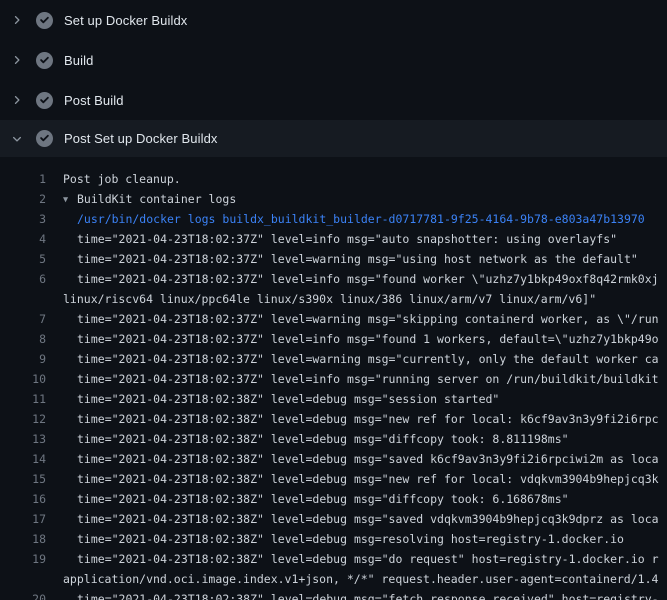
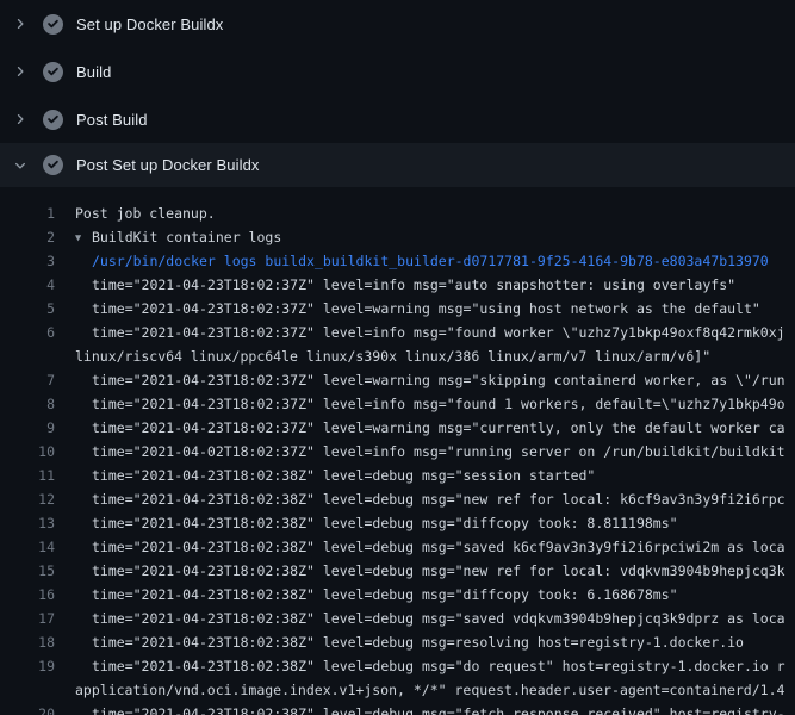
  Set up Docker Buildx
  Build
  Post Build
  Post Set up Docker Buildx
  1
  Post job cleanup.
  2
  ▼ BuildKit container logs
  3
  /usr/bin/docker logs buildx_buildkit_builder-d0717781-9f25-4164-9b78-e803a47b13970
  4
  time="2021-04-23T18:02:37Z" level=info msg="auto snapshotter: using overlayfs"
  5
  time="2021-04-23T18:02:37Z" level=warning msg="using host network as the default"
  6
  time="2021-04-23T18:02:37Z" level=info msg="found worker \"uzhz7y1bkp49oxf8q42rmk0xj
  linux/riscv64 linux/ppc64le linux/s390x linux/386 linux/arm/v7 linux/arm/v6]"
  7
  time="2021-04-23T18:02:37Z" level=warning msg="skipping containerd worker, as \"/run
  8
  time="2021-04-23T18:02:37Z" level=info msg="found 1 workers, default=\"uzhz7y1bkp49o
  9
  time="2021-04-23T18:02:37Z" level=warning msg="currently, only the default worker ca
  10
- time="2021-04-23T18:02:37Z" level=info msg="running server on /run/buildkit/buildkit
+ time="2021-04-02T18:02:37Z" level=info msg="running server on /run/buildkit/buildkit
  11
  time="2021-04-23T18:02:38Z" level=debug msg="session started"
  12
  time="2021-04-23T18:02:38Z" level=debug msg="new ref for local: k6cf9av3n3y9fi2i6rpc
  13
  time="2021-04-23T18:02:38Z" level=debug msg="diffcopy took: 8.811198ms"
  14
  time="2021-04-23T18:02:38Z" level=debug msg="saved k6cf9av3n3y9fi2i6rpciwi2m as loca
  15
  time="2021-04-23T18:02:38Z" level=debug msg="new ref for local: vdqkvm3904b9hepjcq3k
  16
  time="2021-04-23T18:02:38Z" level=debug msg="diffcopy took: 6.168678ms"
  17
  time="2021-04-23T18:02:38Z" level=debug msg="saved vdqkvm3904b9hepjcq3k9dprz as loca
  18
  time="2021-04-23T18:02:38Z" level=debug msg=resolving host=registry-1.docker.io
  19
  time="2021-04-23T18:02:38Z" level=debug msg="do request" host=registry-1.docker.io r
  application/vnd.oci.image.index.v1+json, */*" request.header.user-agent=containerd/1.4
  20
  time="2021-04-23T18:02:38Z" level=debug msg="fetch response received" host=registry-
